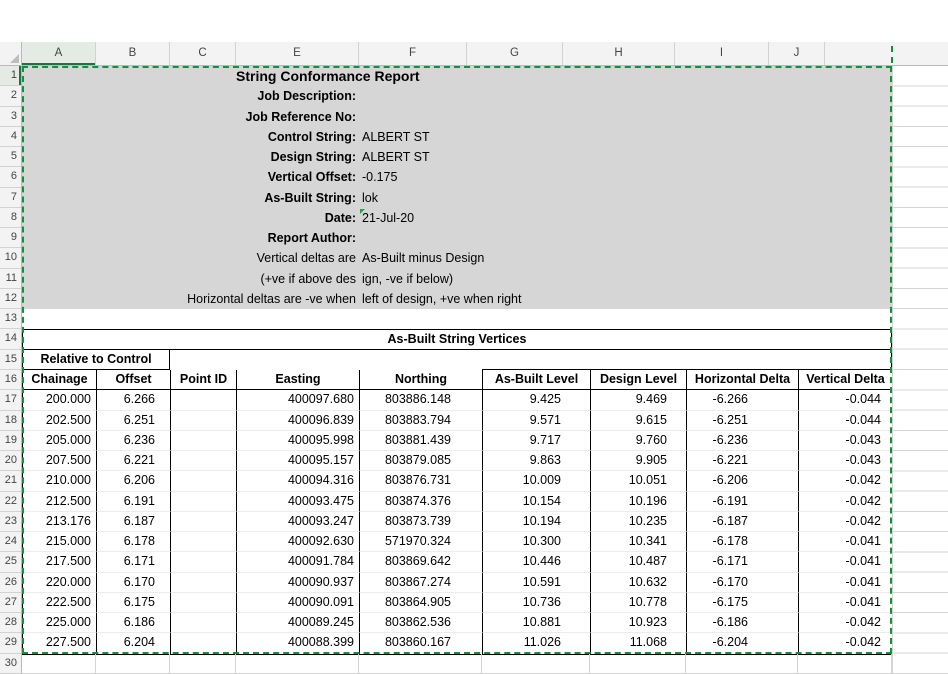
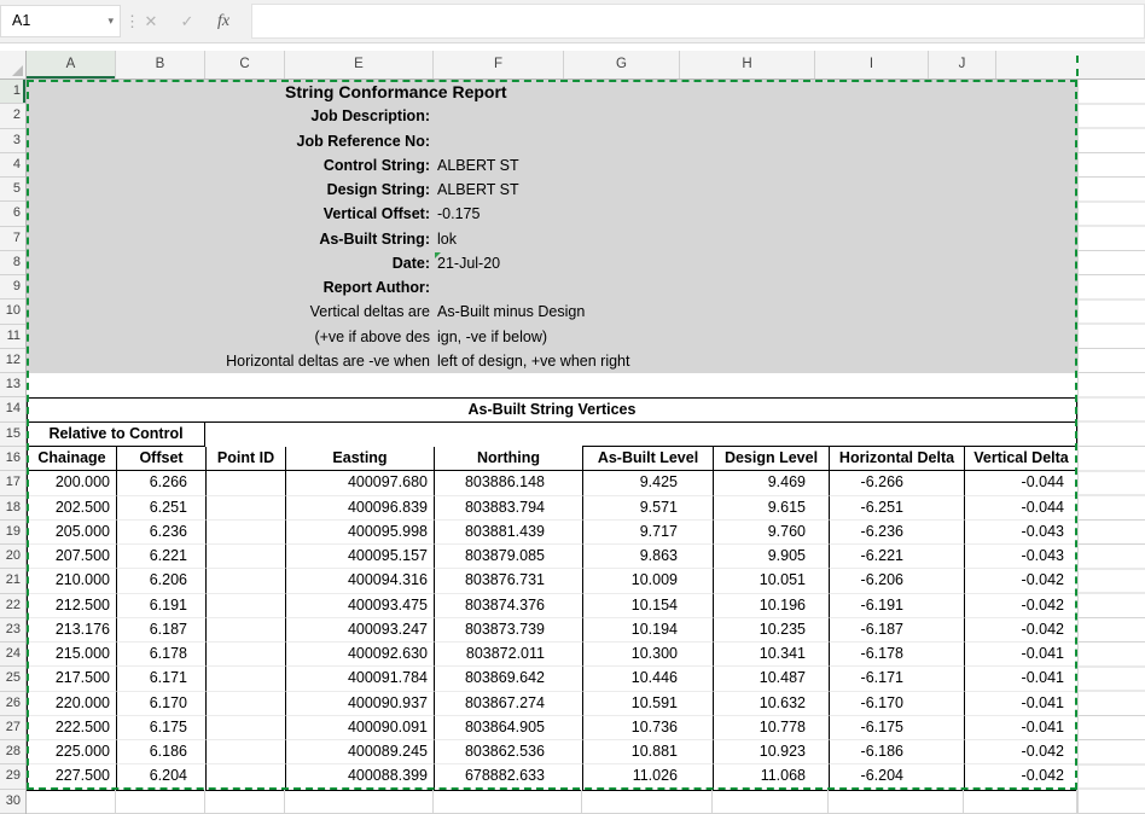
+ A1
+ ▾
+ ⋮
+ ✕
+ ✓
+ fx
  A
  B
  C
  E
  F
  G
  H
  I
  J
  1
  2
  3
  4
  5
  6
  7
  8
  9
  10
  11
  12
  13
  14
  15
  16
  17
  18
  19
  20
  21
  22
  23
  24
  25
  26
  27
  28
  29
  30
  String Conformance Report
  Job Description:
  Job Reference No:
  Control String:
  ALBERT ST
  Design String:
  ALBERT ST
  Vertical Offset:
  -0.175
  As-Built String:
  lok
  Date:
  21-Jul-20
  Report Author:
  Vertical deltas are
  As-Built minus Design
  (+ve if above des
  ign, -ve if below)
  Horizontal deltas are -ve when
  left of design, +ve when right
  As-Built String Vertices
  Relative to Control
  Chainage
  Offset
  Point ID
  Easting
  Northing
  As-Built Level
  Design Level
  Horizontal Delta
  Vertical Delta
  200.000
  6.266
  400097.680
  803886.148
  9.425
  9.469
  -6.266
  -0.044
  202.500
  6.251
  400096.839
  803883.794
  9.571
  9.615
  -6.251
  -0.044
  205.000
  6.236
  400095.998
  803881.439
  9.717
  9.760
  -6.236
  -0.043
  207.500
  6.221
  400095.157
  803879.085
  9.863
  9.905
  -6.221
  -0.043
  210.000
  6.206
  400094.316
  803876.731
  10.009
  10.051
  -6.206
  -0.042
  212.500
  6.191
  400093.475
  803874.376
  10.154
  10.196
  -6.191
  -0.042
  213.176
  6.187
  400093.247
  803873.739
  10.194
  10.235
  -6.187
  -0.042
  215.000
  6.178
  400092.630
- 571970.324
+ 803872.011
  10.300
  10.341
  -6.178
  -0.041
  217.500
  6.171
  400091.784
  803869.642
  10.446
  10.487
  -6.171
  -0.041
  220.000
  6.170
  400090.937
  803867.274
  10.591
  10.632
  -6.170
  -0.041
  222.500
  6.175
  400090.091
  803864.905
  10.736
  10.778
  -6.175
  -0.041
  225.000
  6.186
  400089.245
  803862.536
  10.881
  10.923
  -6.186
  -0.042
  227.500
  6.204
  400088.399
- 803860.167
+ 678882.633
  11.026
  11.068
  -6.204
  -0.042
